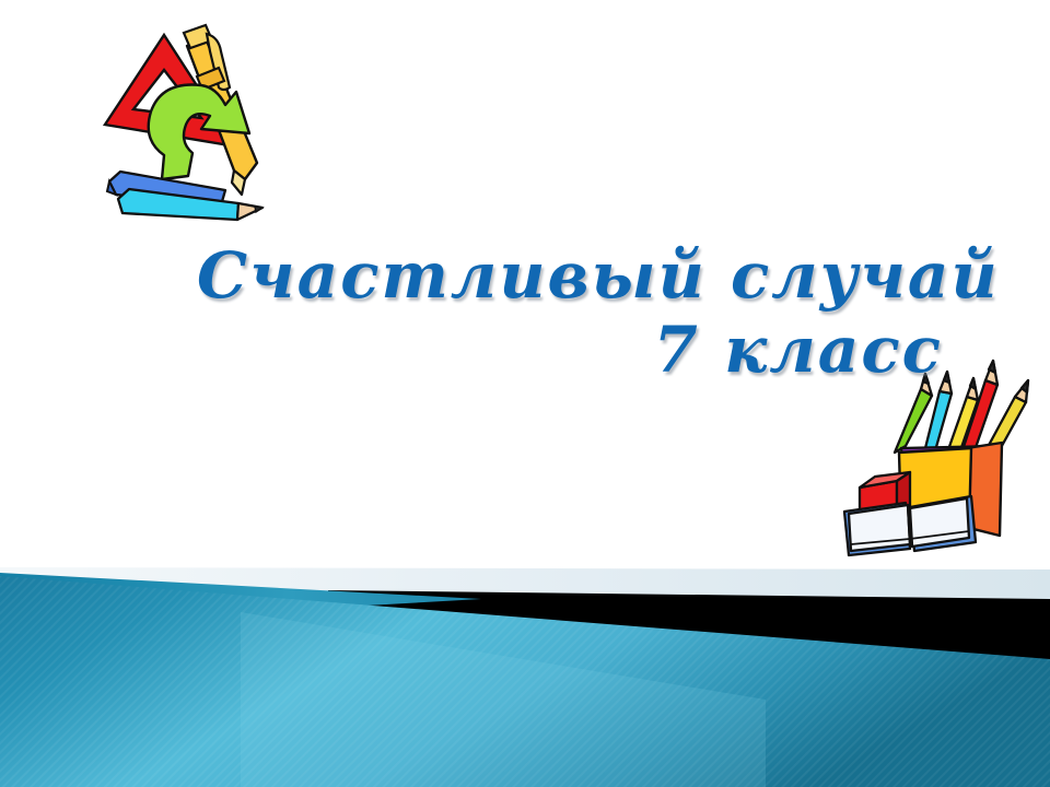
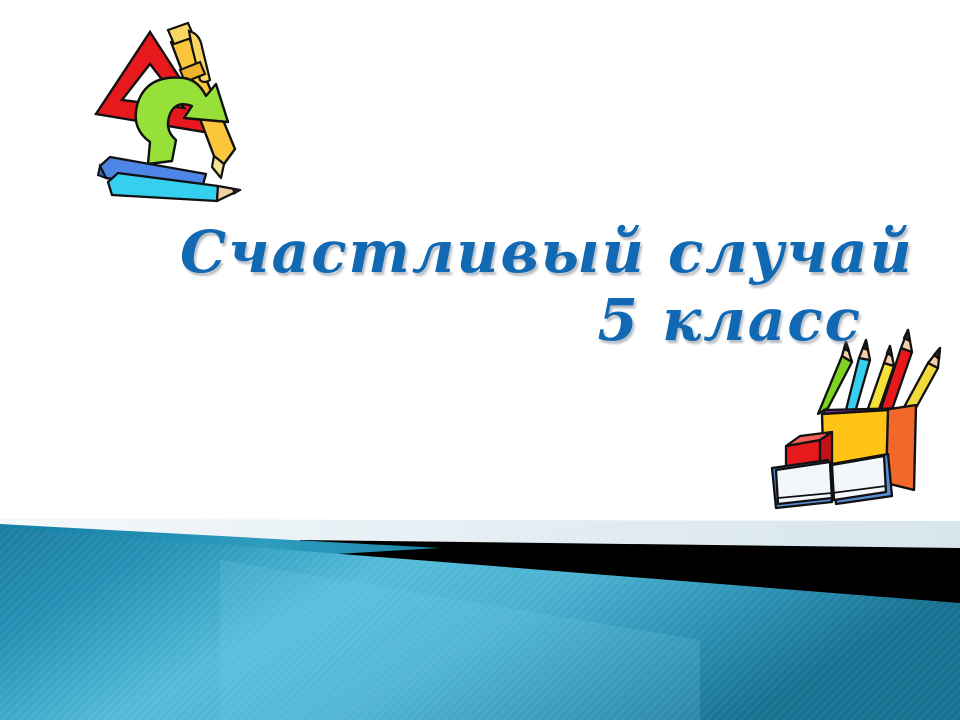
  Счастливый случай
- 7 класс
+ 5 класс
